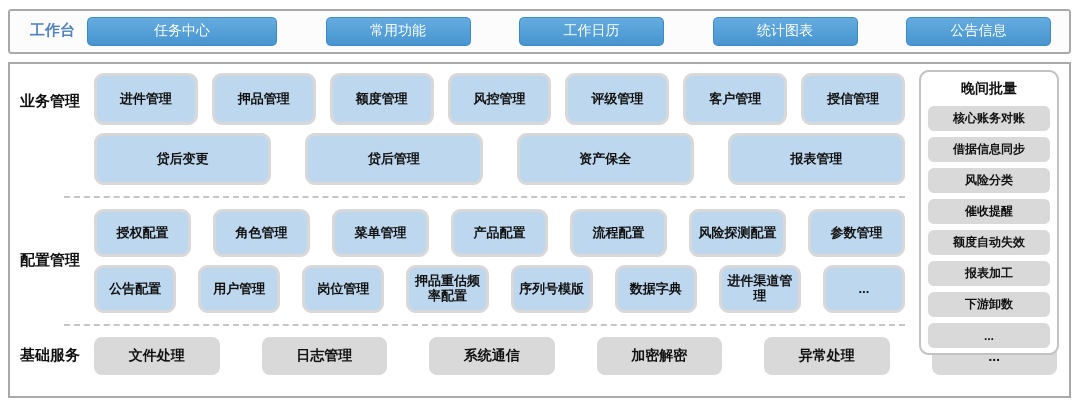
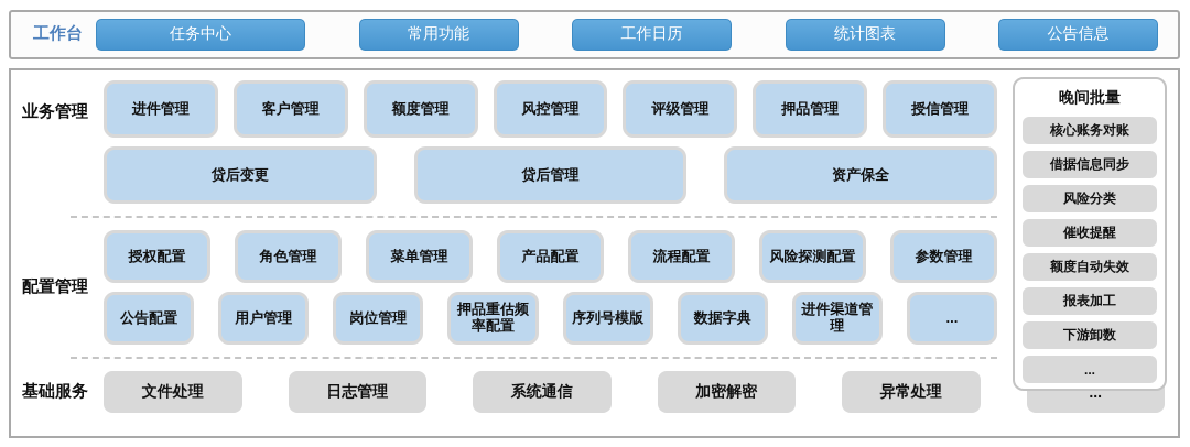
  工作台
  任务中心
  常用功能
  工作日历
  统计图表
  公告信息
  业务管理
  进件管理
- 押品管理
+ 客户管理
  额度管理
  风控管理
  评级管理
- 客户管理
+ 押品管理
  授信管理
  贷后变更
  贷后管理
  资产保全
- 报表管理
  配置管理
  授权配置
  角色管理
  菜单管理
  产品配置
  流程配置
  风险探测配置
  参数管理
  公告配置
  用户管理
  岗位管理
  押品重估频率配置
  序列号模版
  数据字典
  进件渠道管理
  ...
  基础服务
  文件处理
  日志管理
  系统通信
  加密解密
  异常处理
  ...
  晚间批量
  核心账务对账
  借据信息同步
  风险分类
  催收提醒
  额度自动失效
  报表加工
  下游卸数
  ...
